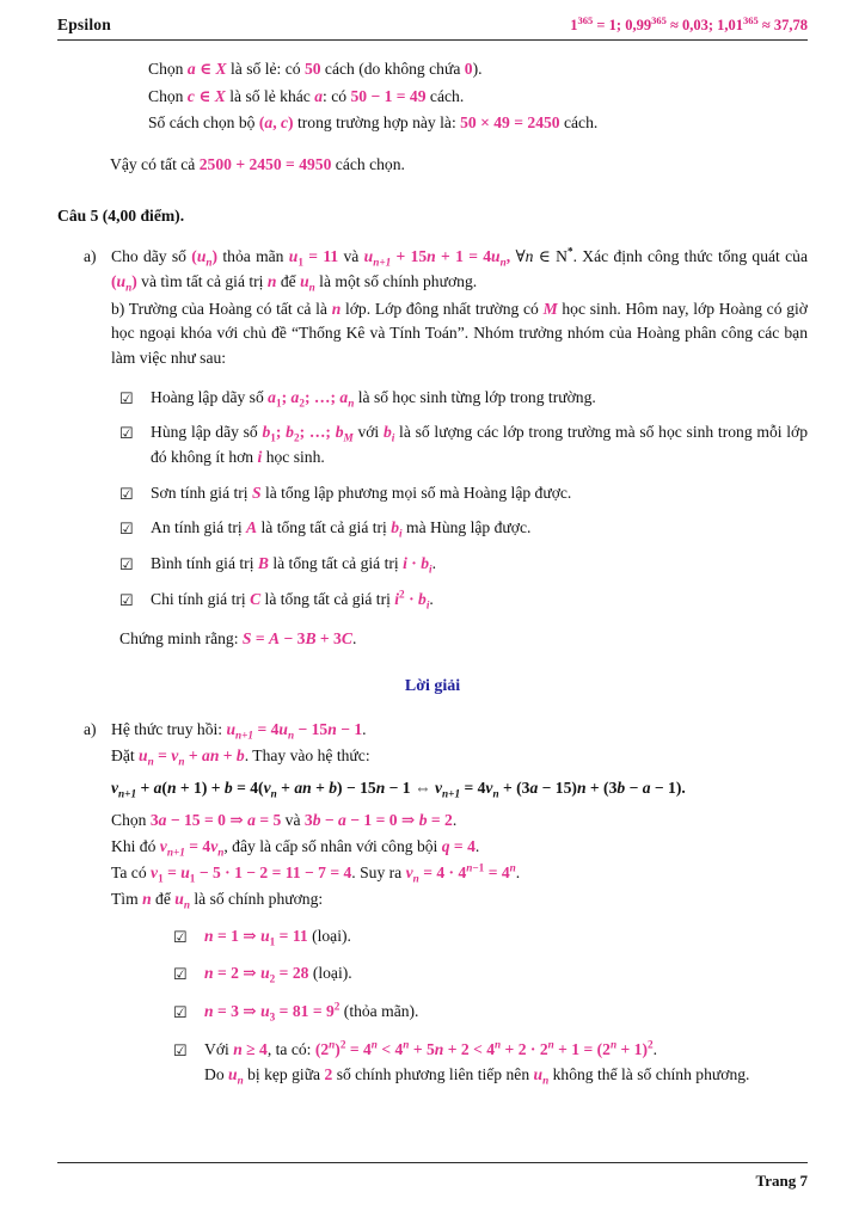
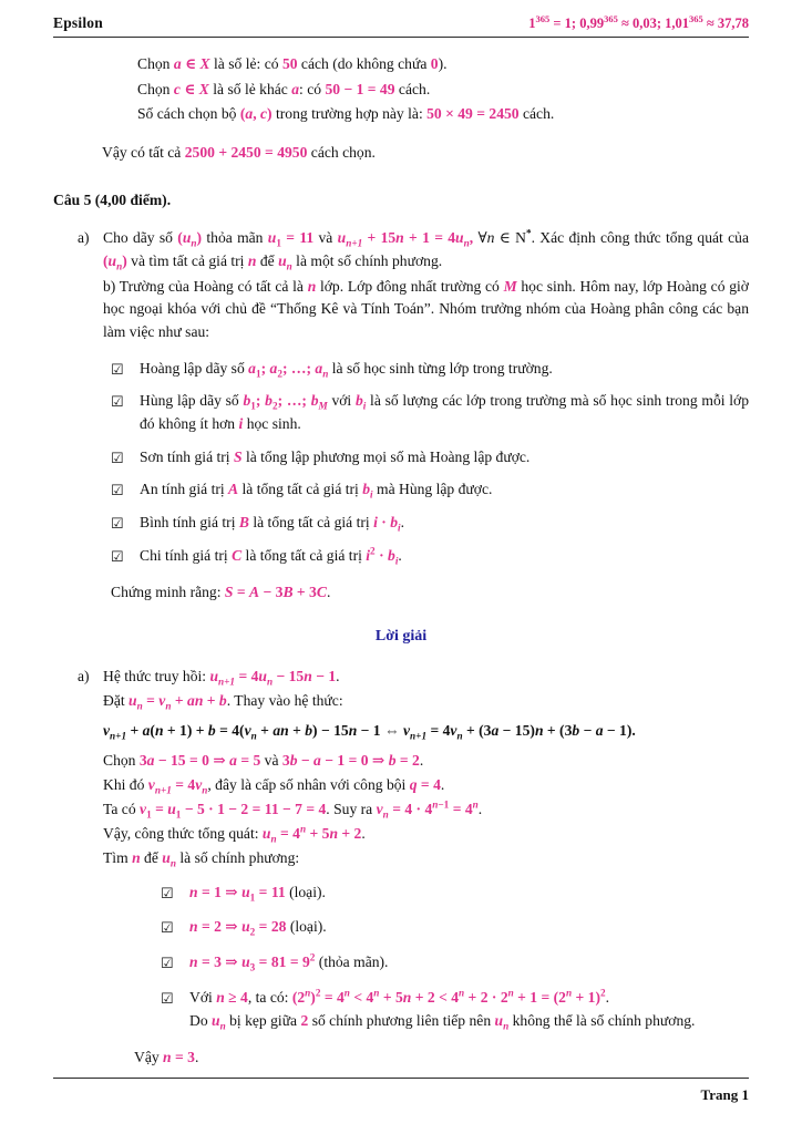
  Epsilon
  1365 = 1; 0,99365 ≈ 0,03; 1,01365 ≈ 37,78
  Chọn a ∈ X là số lẻ: có 50 cách (do không chứa 0).
  Chọn c ∈ X là số lẻ khác a: có 50 − 1 = 49 cách.
  Số cách chọn bộ (a, c) trong trường hợp này là: 50 × 49 = 2450 cách.
  Vậy có tất cả 2500 + 2450 = 4950 cách chọn.
  Câu 5 (4,00 điểm).
  a)
  Cho dãy số (un) thỏa mãn u1 = 11 và un+1 + 15n + 1 = 4un, ∀n ∈ N*. Xác định công thức tổng quát của (un) và tìm tất cả giá trị n để un là một số chính phương.
  b) Trường của Hoàng có tất cả là n lớp. Lớp đông nhất trường có M học sinh. Hôm nay, lớp Hoàng có giờ học ngoại khóa với chủ đề “Thống Kê và Tính Toán”. Nhóm trưởng nhóm của Hoàng phân công các bạn làm việc như sau:
  ☑
  Hoàng lập dãy số a1; a2; …; an là số học sinh từng lớp trong trường.
  ☑
  Hùng lập dãy số b1; b2; …; bM với bi là số lượng các lớp trong trường mà số học sinh trong mỗi lớp đó không ít hơn i học sinh.
  ☑
  Sơn tính giá trị S là tổng lập phương mọi số mà Hoàng lập được.
  ☑
  An tính giá trị A là tổng tất cả giá trị bi mà Hùng lập được.
  ☑
  Bình tính giá trị B là tổng tất cả giá trị i · bi.
  ☑
  Chi tính giá trị C là tổng tất cả giá trị i2 · bi.
  Chứng minh rằng: S = A − 3B + 3C.
  Lời giải
  a)
  Hệ thức truy hồi: un+1 = 4un − 15n − 1.
  Đặt un = vn + an + b. Thay vào hệ thức:
  vn+1 + a(n + 1) + b = 4(vn + an + b) − 15n − 1 ⇔ vn+1 = 4vn + (3a − 15)n + (3b − a − 1).
  Chọn 3a − 15 = 0 ⇒ a = 5 và 3b − a − 1 = 0 ⇒ b = 2.
  Khi đó vn+1 = 4vn, đây là cấp số nhân với công bội q = 4.
  Ta có v1 = u1 − 5 · 1 − 2 = 11 − 7 = 4. Suy ra vn = 4 · 4n−1 = 4n.
+ Vậy, công thức tổng quát: un = 4n + 5n + 2.
  Tìm n để un là số chính phương:
  ☑
  n = 1 ⇒ u1 = 11 (loại).
  ☑
  n = 2 ⇒ u2 = 28 (loại).
  ☑
  n = 3 ⇒ u3 = 81 = 92 (thỏa mãn).
  ☑
  Với n ≥ 4, ta có: (2n)2 = 4n < 4n + 5n + 2 < 4n + 2 · 2n + 1 = (2n + 1)2.
  Do un bị kẹp giữa 2 số chính phương liên tiếp nên un không thể là số chính phương.
+ Vậy n = 3.
- Trang 7
+ Trang 1
